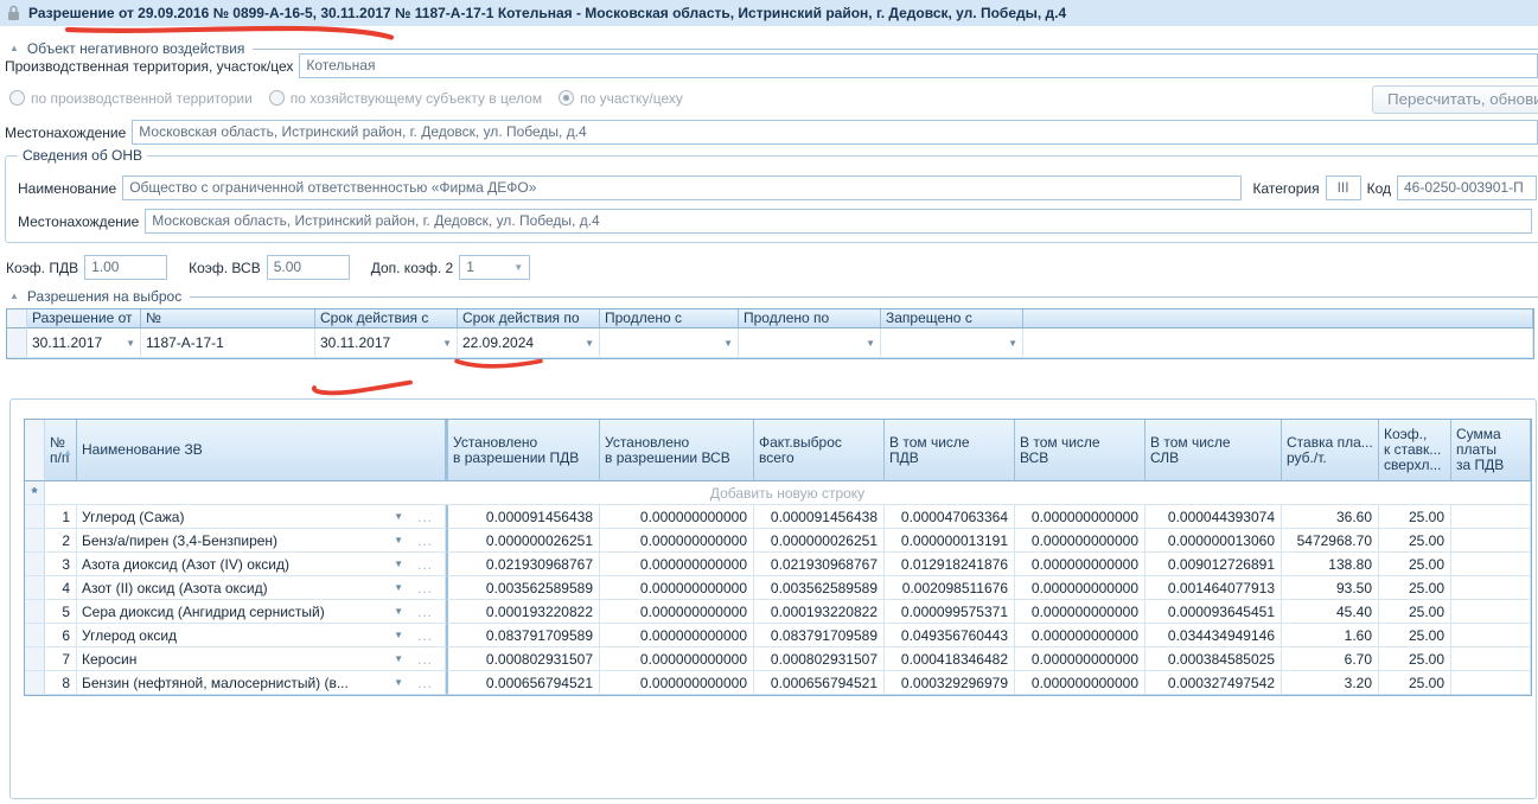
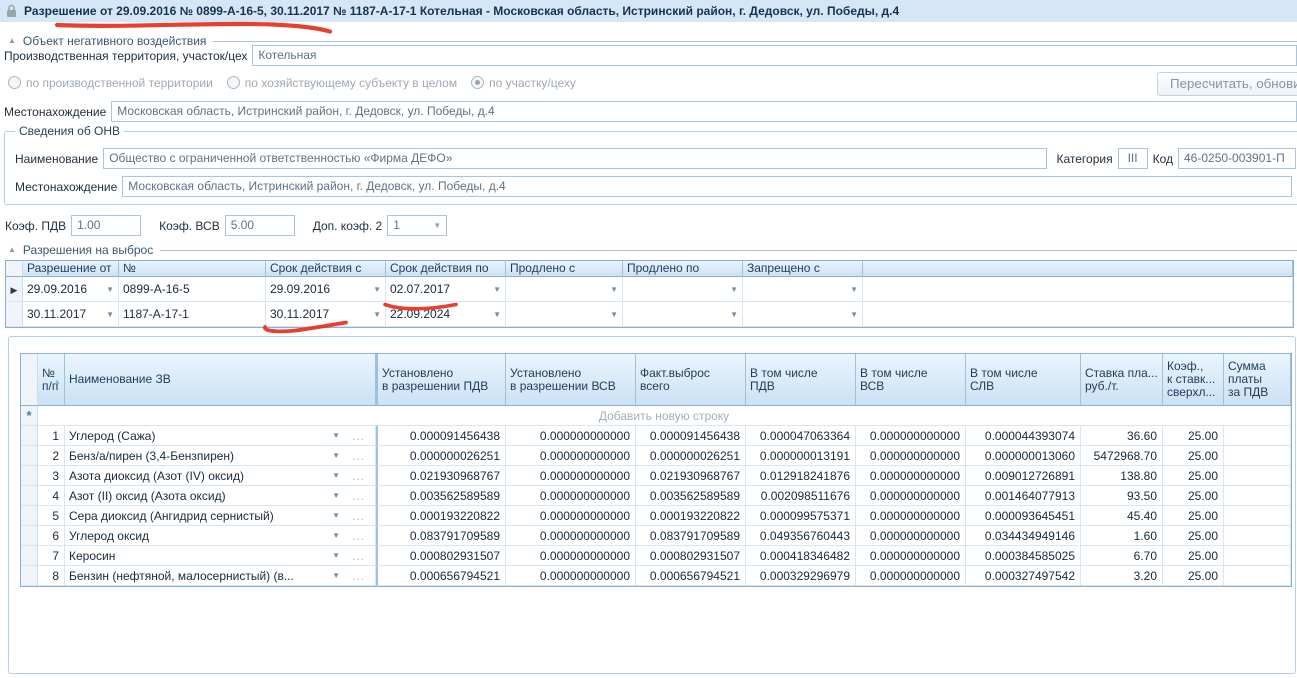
  Разрешение от 29.09.2016 № 0899-А-16-5, 30.11.2017 № 1187-А-17-1 Котельная - Московская область, Истринский район, г. Дедовск, ул. Победы, д.4
  ▲
  Объект негативного воздействия
  Производственная территория, участок/цех
  Котельная
  по производственной территории
  по хозяйствующему субъекту в целом
  по участку/цеху
  Пересчитать, обнов
  Местонахождение
  Московская область, Истринский район, г. Дедовск, ул. Победы, д.4
  Сведения об ОНВ
  Наименование
  Общество с ограниченной ответственностью «Фирма ДЕФО»
  Категория
  III
  Код
  46-0250-003901-П
  Местонахождение
  Московская область, Истринский район, г. Дедовск, ул. Победы, д.4
  Коэф. ПДВ
  1.00
  Коэф. ВСВ
  5.00
  Доп. коэф. 2
  1
  ▼
  ▲
  Разрешения на выброс
  	Разрешение от	№	Срок действия с	Срок действия по	Продлено с	Продлено по	Запрещено с
+ ▶	29.09.2016 ▼	0899-А-16-5	29.09.2016 ▼	02.07.2017 ▼	▼	▼	▼
  	30.11.2017 ▼	1187-А-17-1	30.11.2017 ▼	22.09.2024 ▼	▼	▼	▼
  	№ п/п▲	Наименование ЗВ	Установлено в разрешении ПДВ	Установлено в разрешении ВСВ	Факт.выброс всего	В том числе ПДВ	В том числе ВСВ	В том числе СЛВ	Ставка пла... руб./т.	Коэф., к ставк... сверхл...	Сумма платы за ПДВ
  *	Добавить новую строку
  	1	Углерод (Сажа) ▼ ...	0.000091456438	0.000000000000	0.000091456438	0.000047063364	0.000000000000	0.000044393074	36.60	25.00
  	2	Бенз/а/пирен (3,4-Бензпирен) ▼ ...	0.000000026251	0.000000000000	0.000000026251	0.000000013191	0.000000000000	0.000000013060	5472968.70	25.00
  	3	Азота диоксид (Азот (IV) оксид) ▼ ...	0.021930968767	0.000000000000	0.021930968767	0.012918241876	0.000000000000	0.009012726891	138.80	25.00
  	4	Азот (II) оксид (Азота оксид) ▼ ...	0.003562589589	0.000000000000	0.003562589589	0.002098511676	0.000000000000	0.001464077913	93.50	25.00
  	5	Сера диоксид (Ангидрид сернистый) ▼ ...	0.000193220822	0.000000000000	0.000193220822	0.000099575371	0.000000000000	0.000093645451	45.40	25.00
  	6	Углерод оксид ▼ ...	0.083791709589	0.000000000000	0.083791709589	0.049356760443	0.000000000000	0.034434949146	1.60	25.00
  	7	Керосин ▼ ...	0.000802931507	0.000000000000	0.000802931507	0.000418346482	0.000000000000	0.000384585025	6.70	25.00
  	8	Бензин (нефтяной, малосернистый) (в... ▼ ...	0.000656794521	0.000000000000	0.000656794521	0.000329296979	0.000000000000	0.000327497542	3.20	25.00
